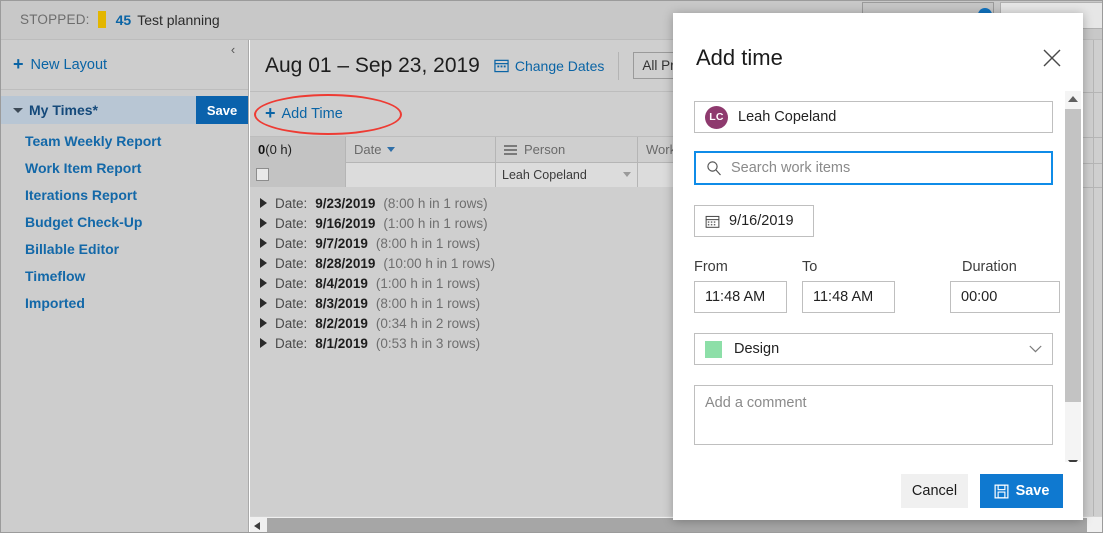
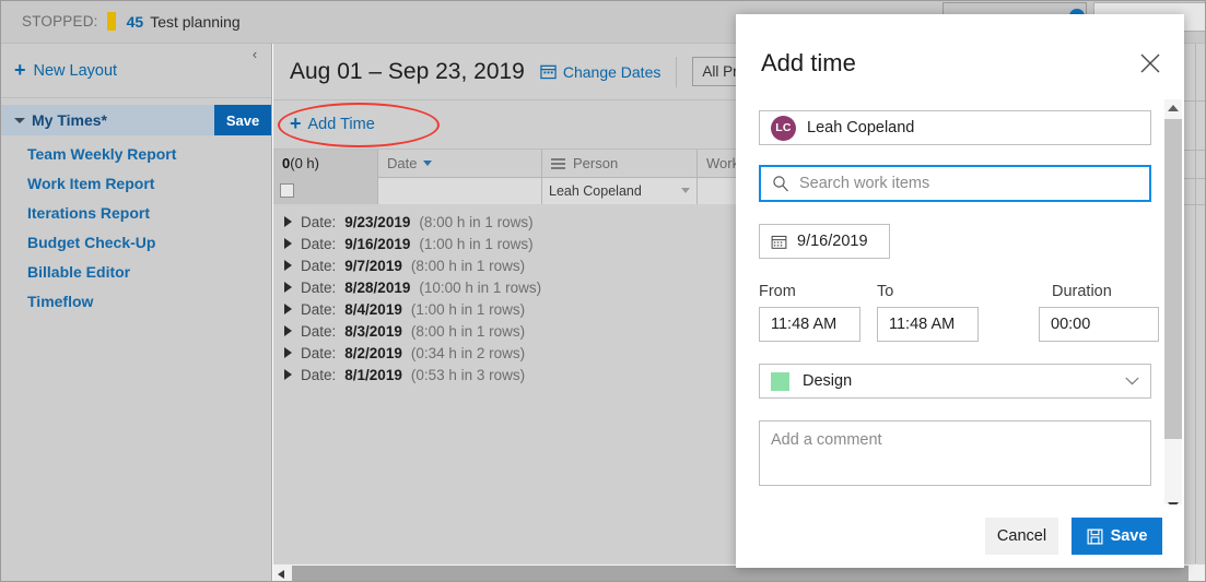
  STOPPED:
  45
  Test planning
  ‹
  +
  New Layout
  My Times*
  Save
  Team Weekly Report
  Work Item Report
  Iterations Report
  Budget Check-Up
  Billable Editor
  Timeflow
- Imported
  Aug 01 – Sep 23, 2019
  Change Dates
  +
  Add Time
  0
  (0 h)
  Date
  Person
  Leah Copeland
  Date:
  9/23/2019
  (8:00 h in 1 rows)
  Date:
  9/16/2019
  (1:00 h in 1 rows)
  Date:
  9/7/2019
  (8:00 h in 1 rows)
  Date:
  8/28/2019
  (10:00 h in 1 rows)
  Date:
  8/4/2019
  (1:00 h in 1 rows)
  Date:
  8/3/2019
  (8:00 h in 1 rows)
  Date:
  8/2/2019
  (0:34 h in 2 rows)
  Date:
  8/1/2019
  (0:53 h in 3 rows)
  Add time
  LC
  Leah Copeland
  Search work items
  9/16/2019
  From
  To
  Duration
  11:48 AM
  11:48 AM
  00:00
  Design
  Add a comment
  Cancel
  Save
